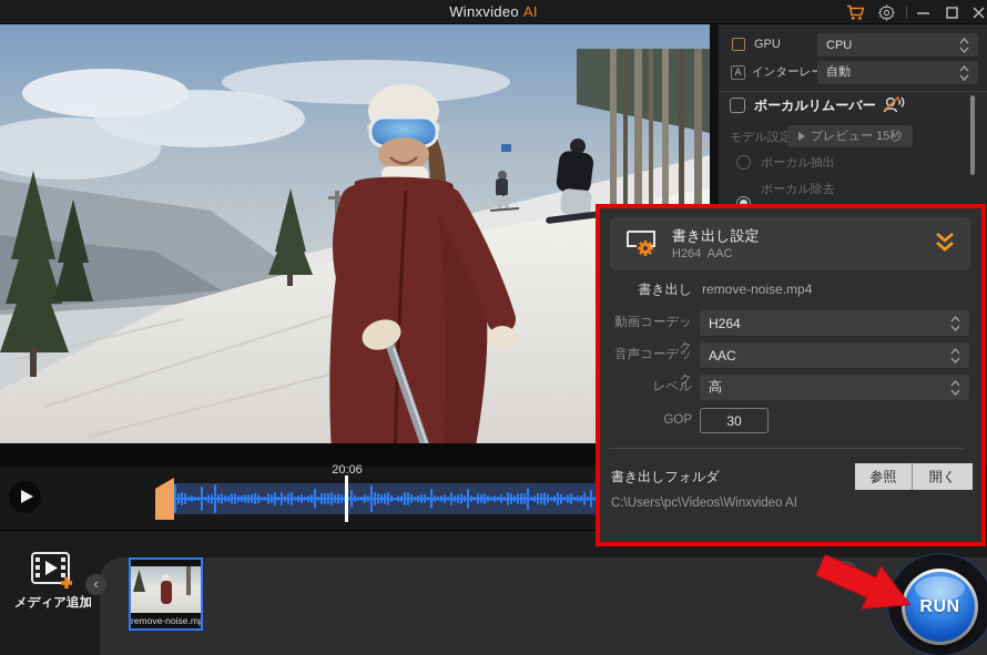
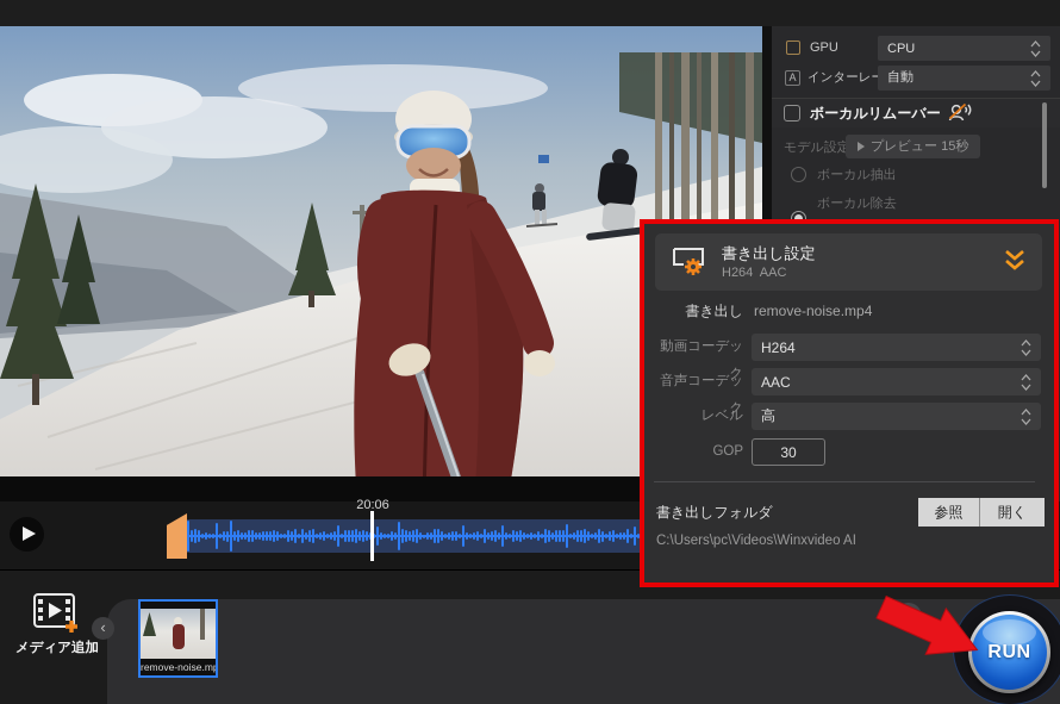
- Winxvideo AI
  GPU
  CPU
  A
  自動
  ボーカルリムーバー
  モデル設定
  プレビュー 15秒
  ボーカル抽出
  ボーカル除去
  20:06
  メディア追加
  ‹
  remove-noise.m
  書き出し設定
  H264 AAC
  書き出し
  remove-noise.mp4
  動画コーデック
  H264
  音声コーデック
  AAC
  レベル
  高
  GOP
  30
  書き出しフォルダ
  参照
  開く
  C:\Users\pc\Videos\Winxvideo AI
  RUN
